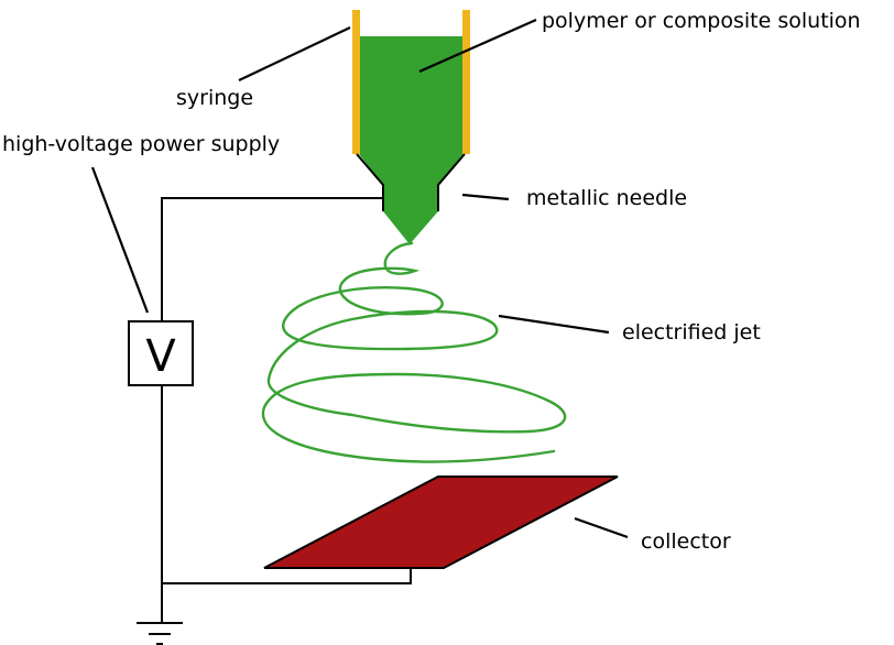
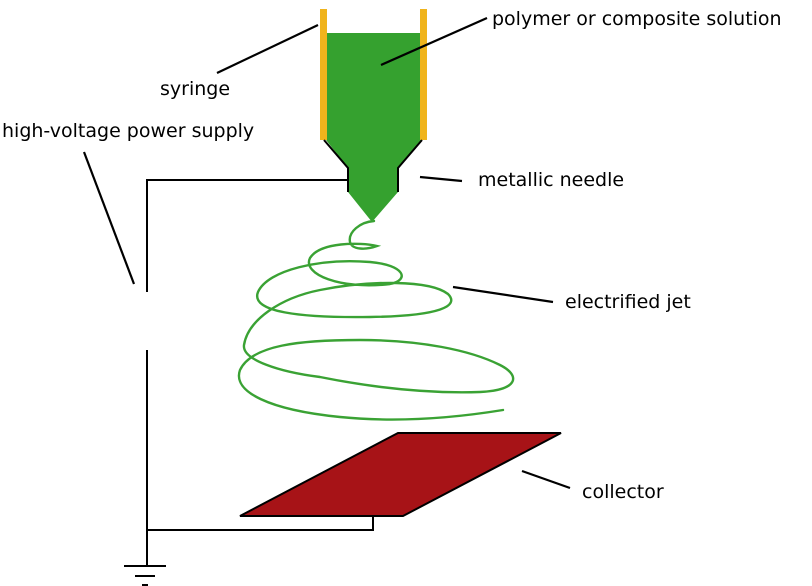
- V
  syringe
  polymer or composite solution
  high-voltage power supply
  metallic needle
  electrified jet
  collector
